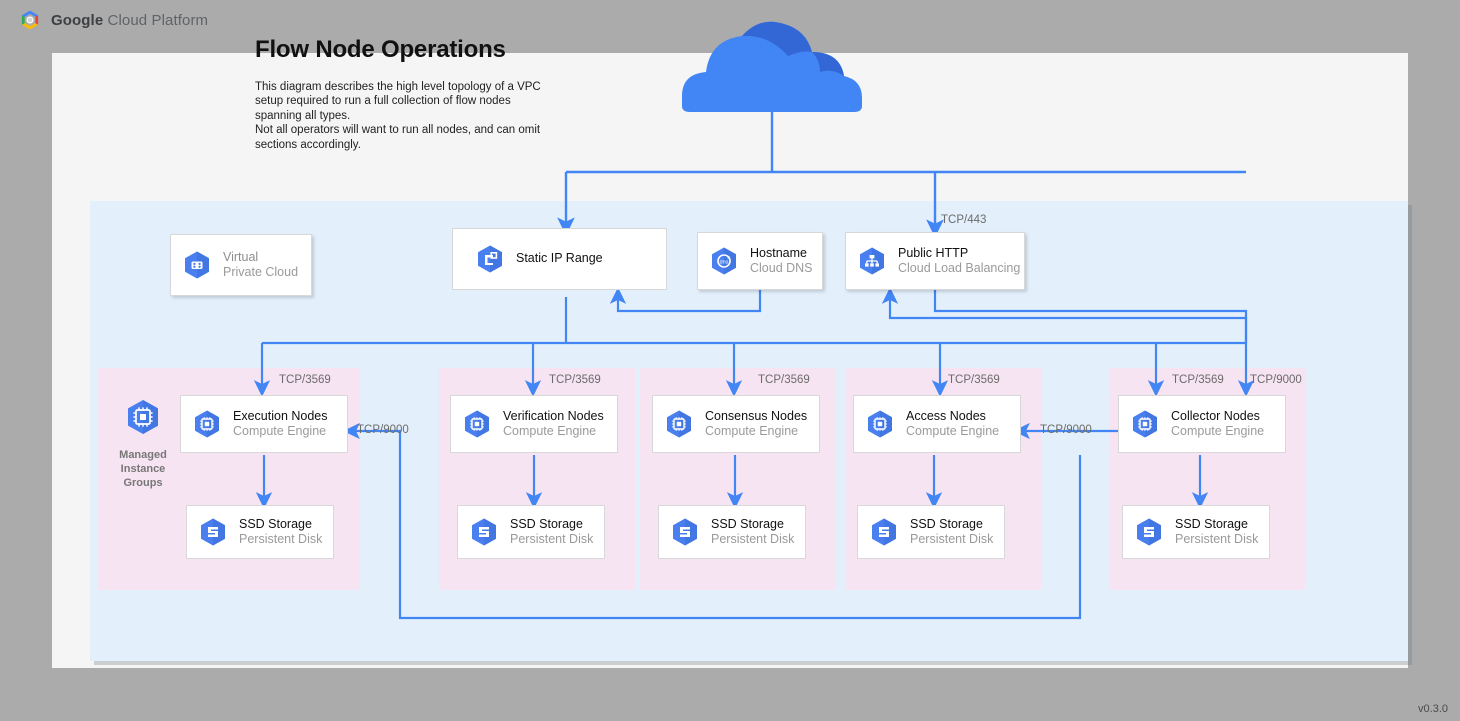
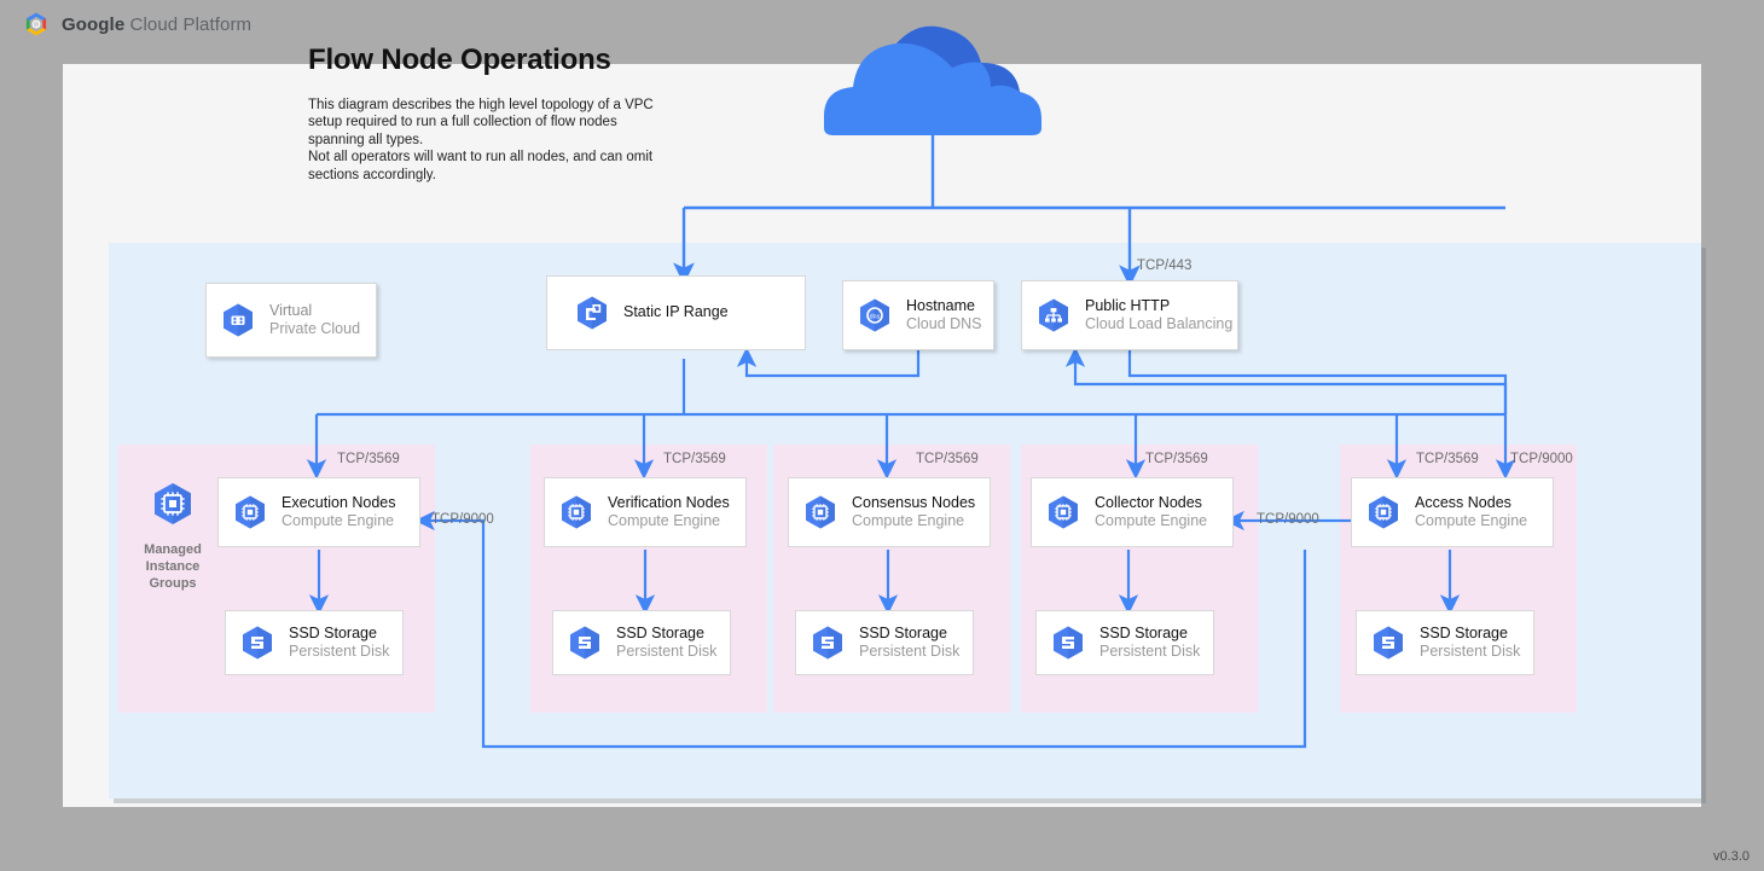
  Google Cloud Platform
  Flow Node Operations
  This diagram describes the high level topology of a VPC setup required to run a full collection of flow nodes spanning all types.
  Not all operators will want to run all nodes, and can omit sections accordingly.
  Virtual
  Private Cloud
  Static IP Range
  Hostname
  Cloud DNS
  Public HTTP
  Cloud Load Balancing
  Managed
  Instance
  Groups
  Execution Nodes
  Compute Engine
  Verification Nodes
  Compute Engine
  Consensus Nodes
  Compute Engine
- Access Nodes
+ Collector Nodes
  Compute Engine
- Collector Nodes
+ Access Nodes
  Compute Engine
  SSD Storage
  Persistent Disk
  SSD Storage
  Persistent Disk
  SSD Storage
  Persistent Disk
  SSD Storage
  Persistent Disk
  SSD Storage
  Persistent Disk
  TCP/443
  TCP/3569
  TCP/3569
  TCP/3569
  TCP/3569
  TCP/3569
  TCP/9000
  TCP/9000
  TCP/9000
  v0.3.0
